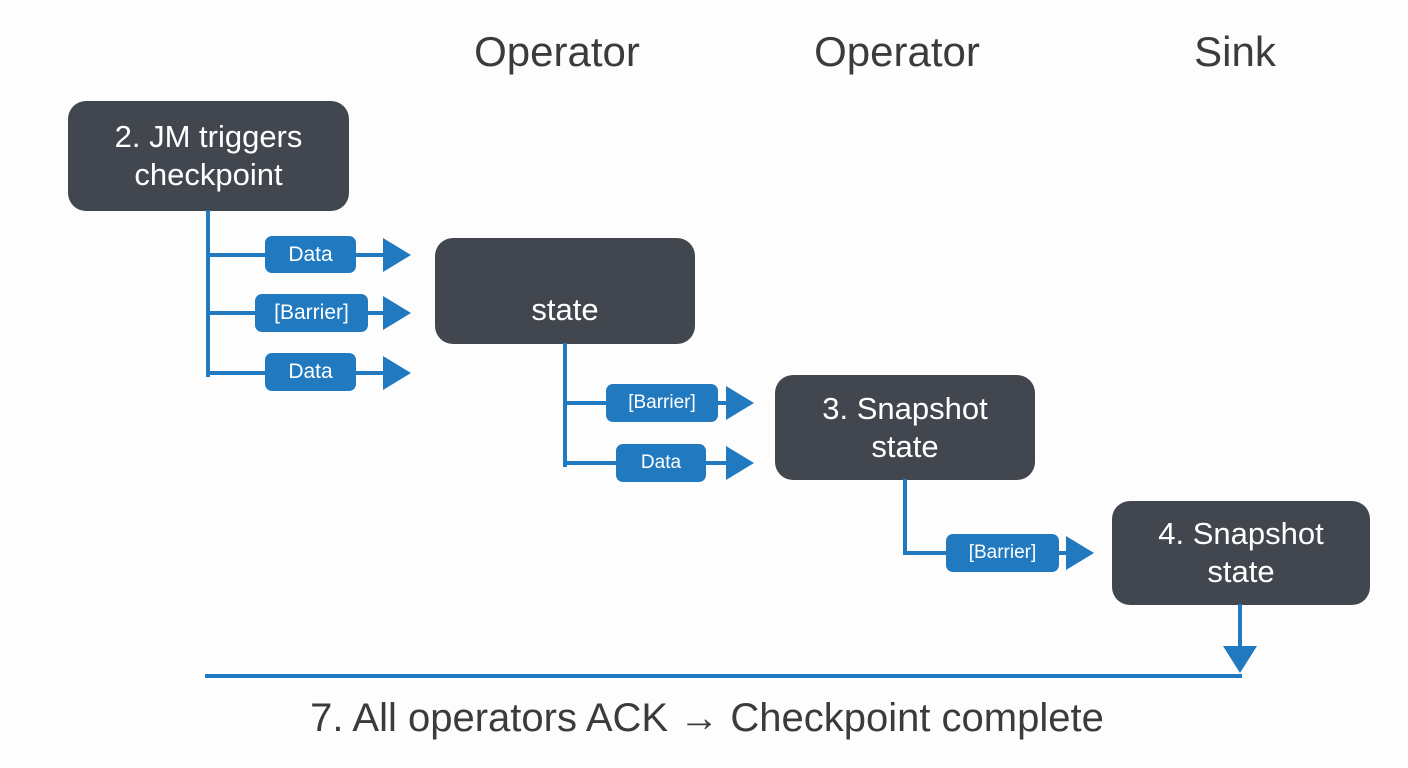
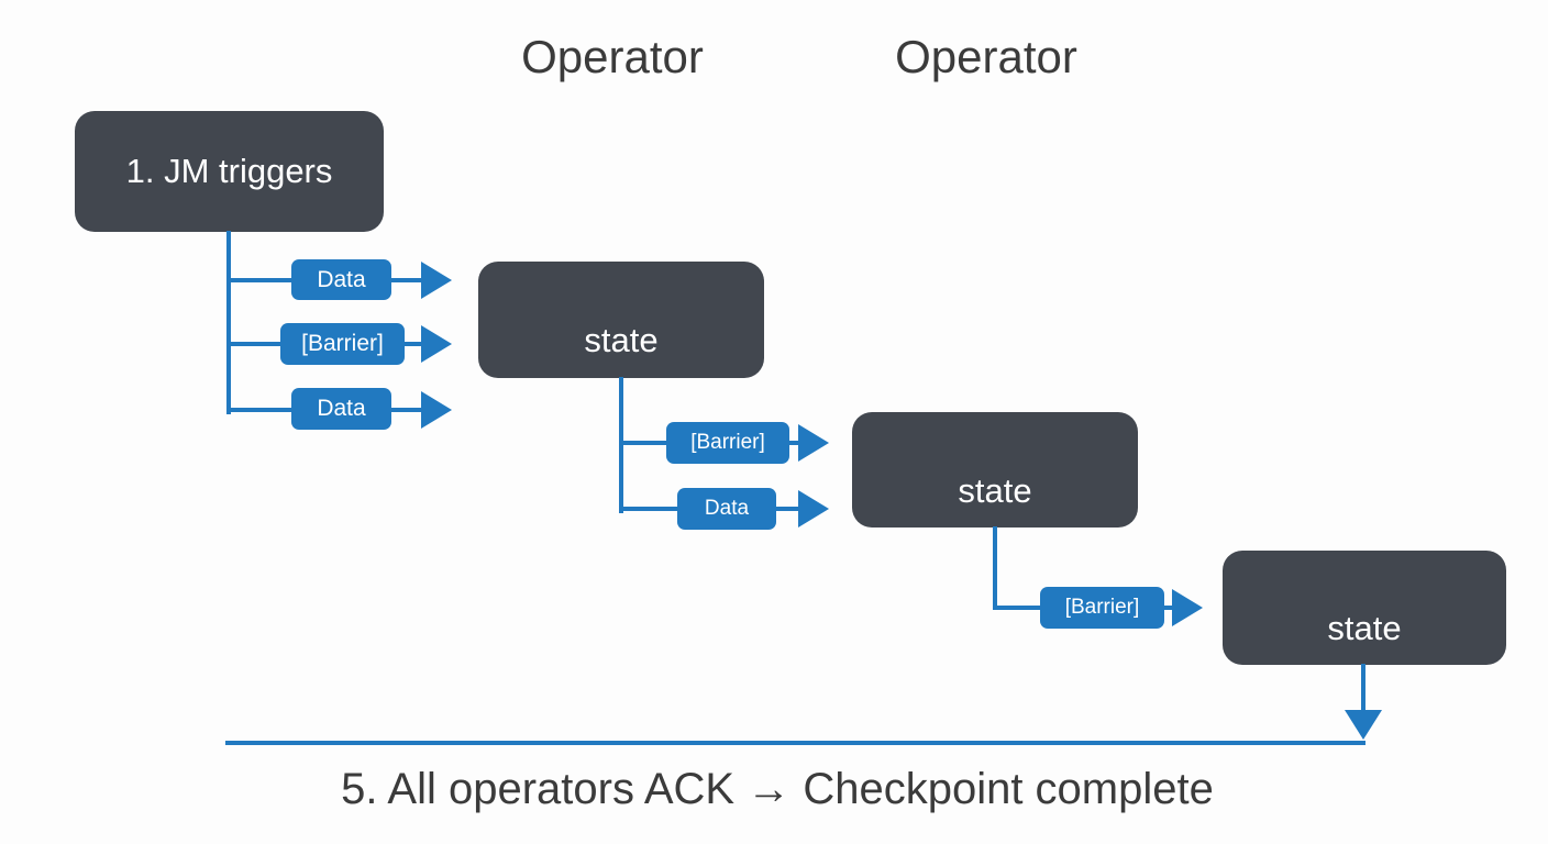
  Operator
  Operator
- Sink
- 2. JM triggers
+ 1. JM triggers
- checkpoint
  Data
  [Barrier]
  Data
  state
  [Barrier]
  Data
- 3. Snapshot
  state
  [Barrier]
- 4. Snapshot
  state
- 7. All operators ACK → Checkpoint complete
+ 5. All operators ACK → Checkpoint complete
